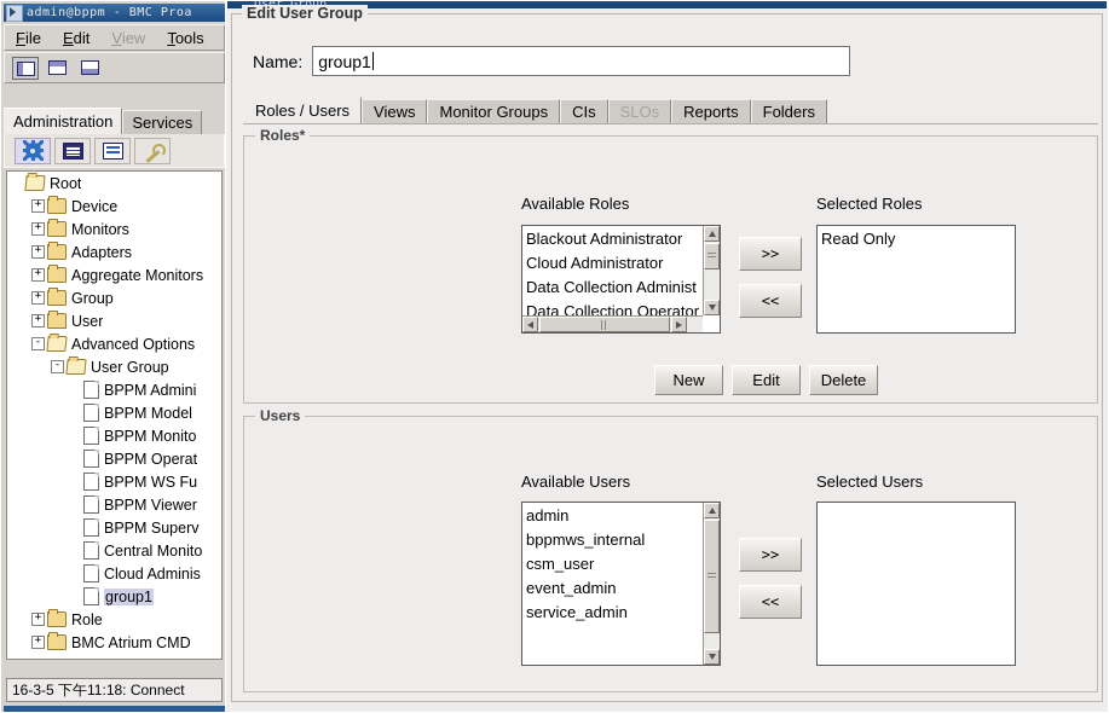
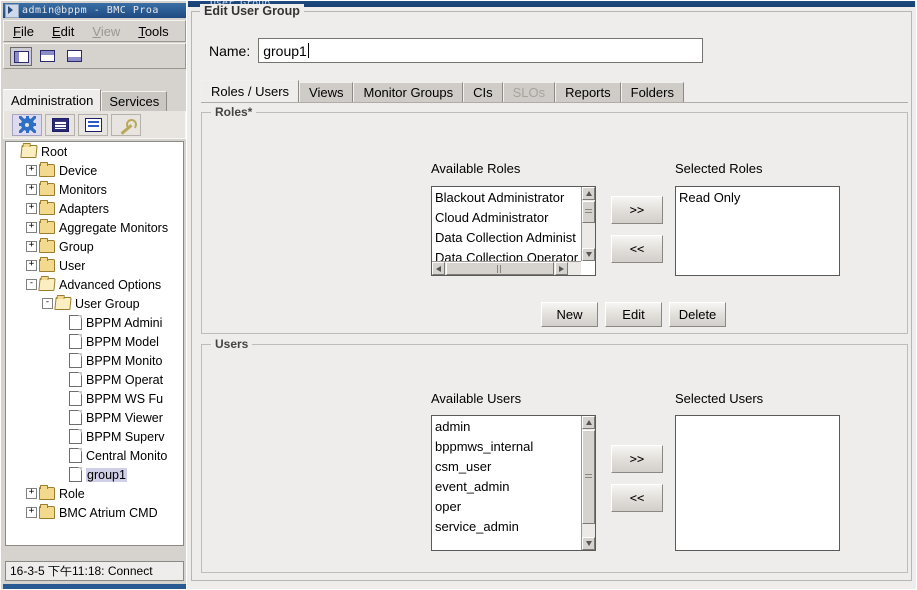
  admin@bppm - BMC Proa
  File
  Edit
  View
  Tools
  Administration
  Services
  Root
  +
  Device
  +
  Monitors
  +
  Adapters
  +
  Aggregate Monitors
  +
  Group
  +
  User
  -
  Advanced Options
  -
  User Group
  BPPM Admini
  BPPM Model
  BPPM Monito
  BPPM Operat
  BPPM WS Fu
  BPPM Viewer
  BPPM Superv
  Central Monito
- Cloud Adminis
  group1
  +
  Role
  +
  BMC Atrium CMD
  16-3-5 下午11:18: Connect
  Edit User Group
  Name:
  group1
  Roles / Users
  Views
  Monitor Groups
  CIs
  SLOs
  Reports
  Folders
  Roles*
  Available Roles
  Selected Roles
  Blackout Administrator
  Cloud Administrator
  Data Collection Administ
  Data Collection Operator
  >>
  <<
  Read Only
  New
  Edit
  Delete
  Users
  Available Users
  Selected Users
  admin
  bppmws_internal
  csm_user
  event_admin
+ oper
  service_admin
  >>
  <<
